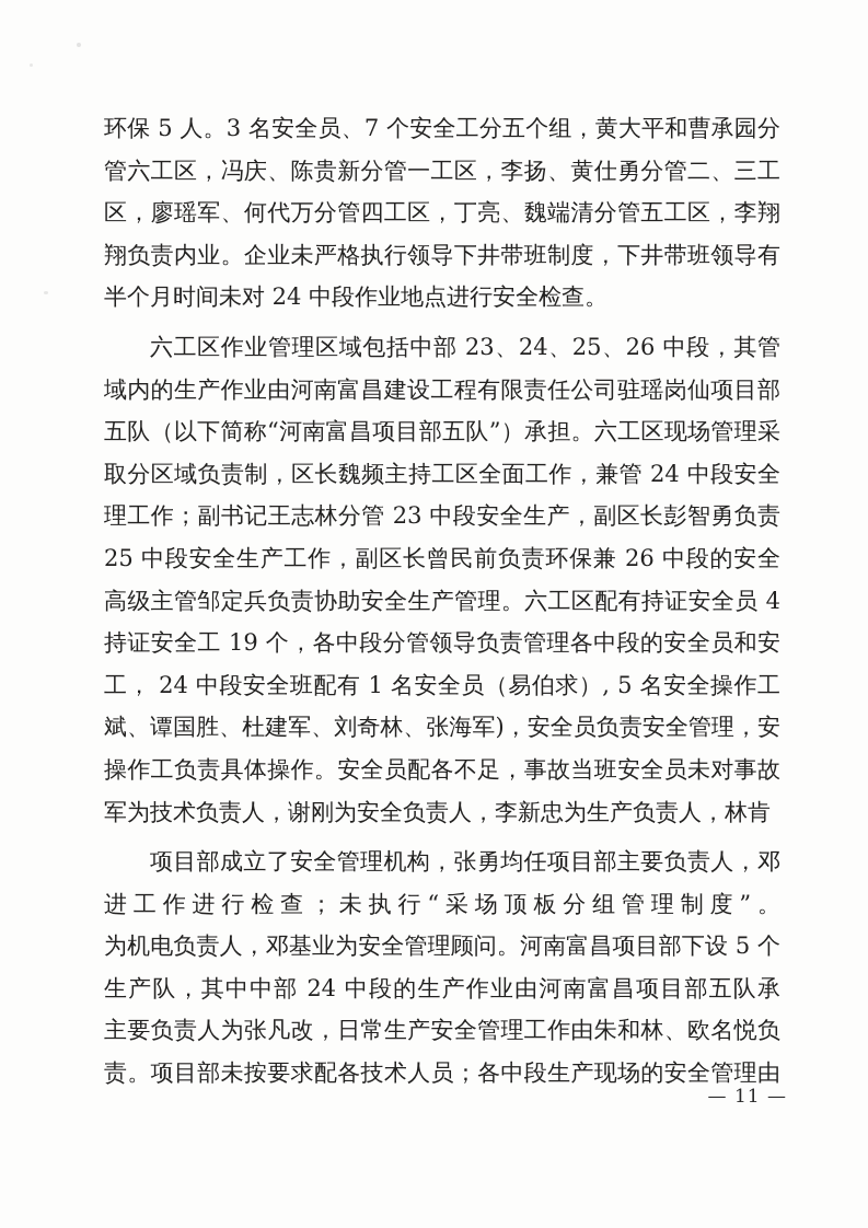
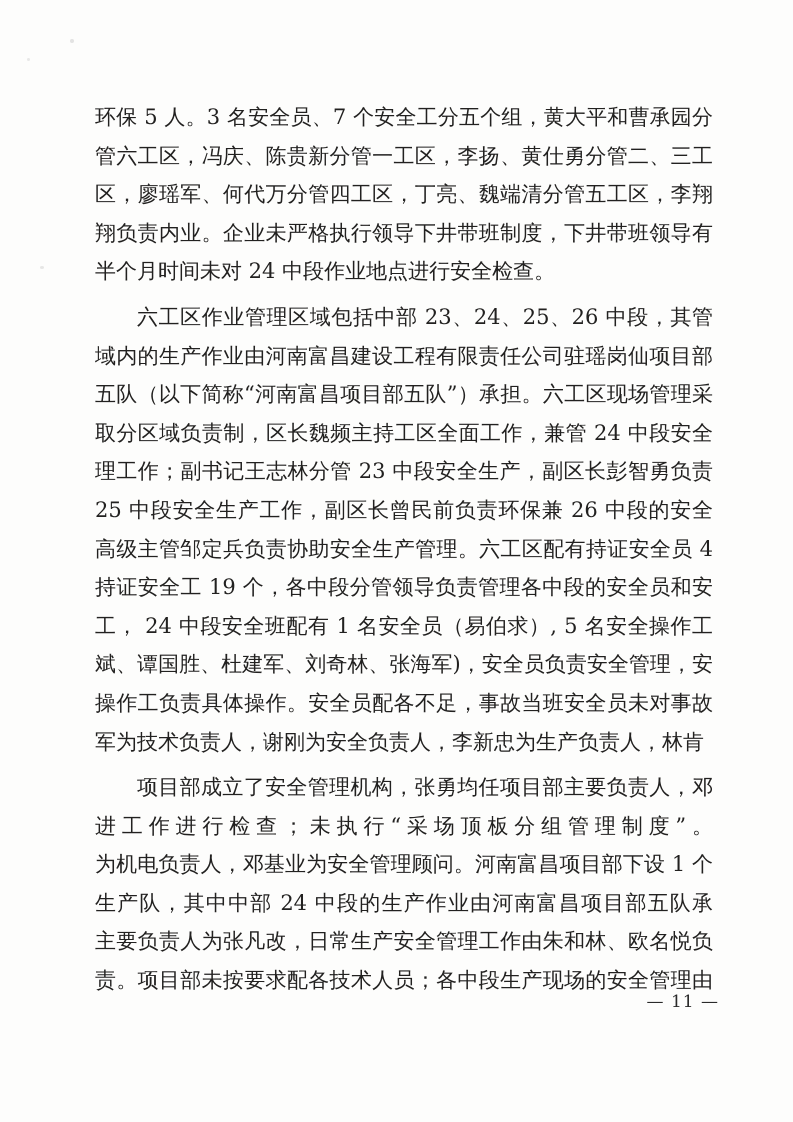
  环保 5 人。3 名安全员、7 个安全工分五个组，黄大平和曹承园分
  管六工区，冯庆、陈贵新分管一工区，李扬、黄仕勇分管二、三工
  区，廖瑶军、何代万分管四工区，丁亮、魏端清分管五工区，李翔
  翔负责内业。企业未严格执行领导下井带班制度，下井带班领导有
  半个月时间未对 24 中段作业地点进行安全检查。
  六工区作业管理区域包括中部 23、24、25、26 中段，其管
  域内的生产作业由河南富昌建设工程有限责任公司驻瑶岗仙项目部
  五队（以下简称“河南富昌项目部五队”）承担。六工区现场管理采
  取分区域负责制，区长魏频主持工区全面工作，兼管 24 中段安全
  理工作；副书记王志林分管 23 中段安全生产，副区长彭智勇负责
  25 中段安全生产工作，副区长曾民前负责环保兼 26 中段的安全
  高级主管邹定兵负责协助安全生产管理。六工区配有持证安全员 4
  持证安全工 19 个，各中段分管领导负责管理各中段的安全员和安
  工， 24 中段安全班配有 1 名安全员（易伯求）, 5 名安全操作工
  斌、谭国胜、杜建军、刘奇林、张海军)，安全员负责安全管理，安
  操作工负责具体操作。安全员配各不足，事故当班安全员未对事故
  军为技术负责人，谢刚为安全负责人，李新忠为生产负责人，林肯
  项目部成立了安全管理机构，张勇均任项目部主要负责人，邓
  进工作进行检查；未执行“采场顶板分组管理制度”。
- 为机电负责人，邓基业为安全管理顾问。河南富昌项目部下设 5 个
+ 为机电负责人，邓基业为安全管理顾问。河南富昌项目部下设 1 个
  生产队，其中中部 24 中段的生产作业由河南富昌项目部五队承
  主要负责人为张凡改，日常生产安全管理工作由朱和林、欧名悦负
  责。项目部未按要求配各技术人员；各中段生产现场的安全管理由
  — 11 —
